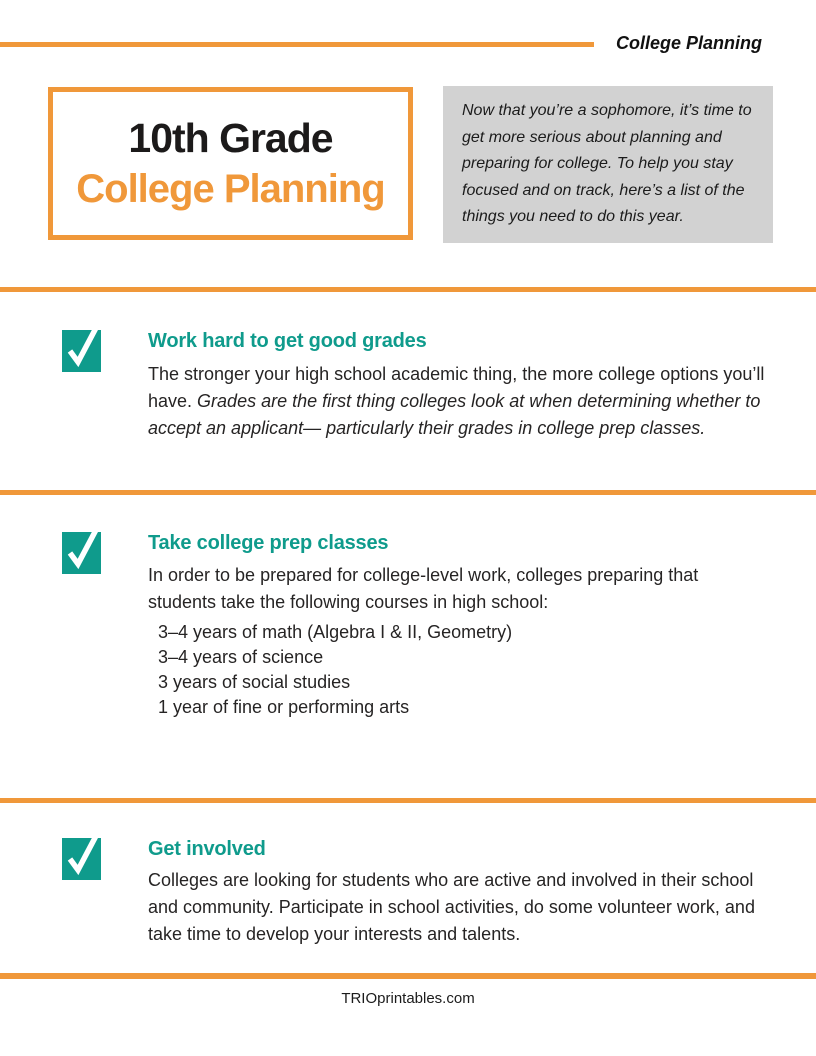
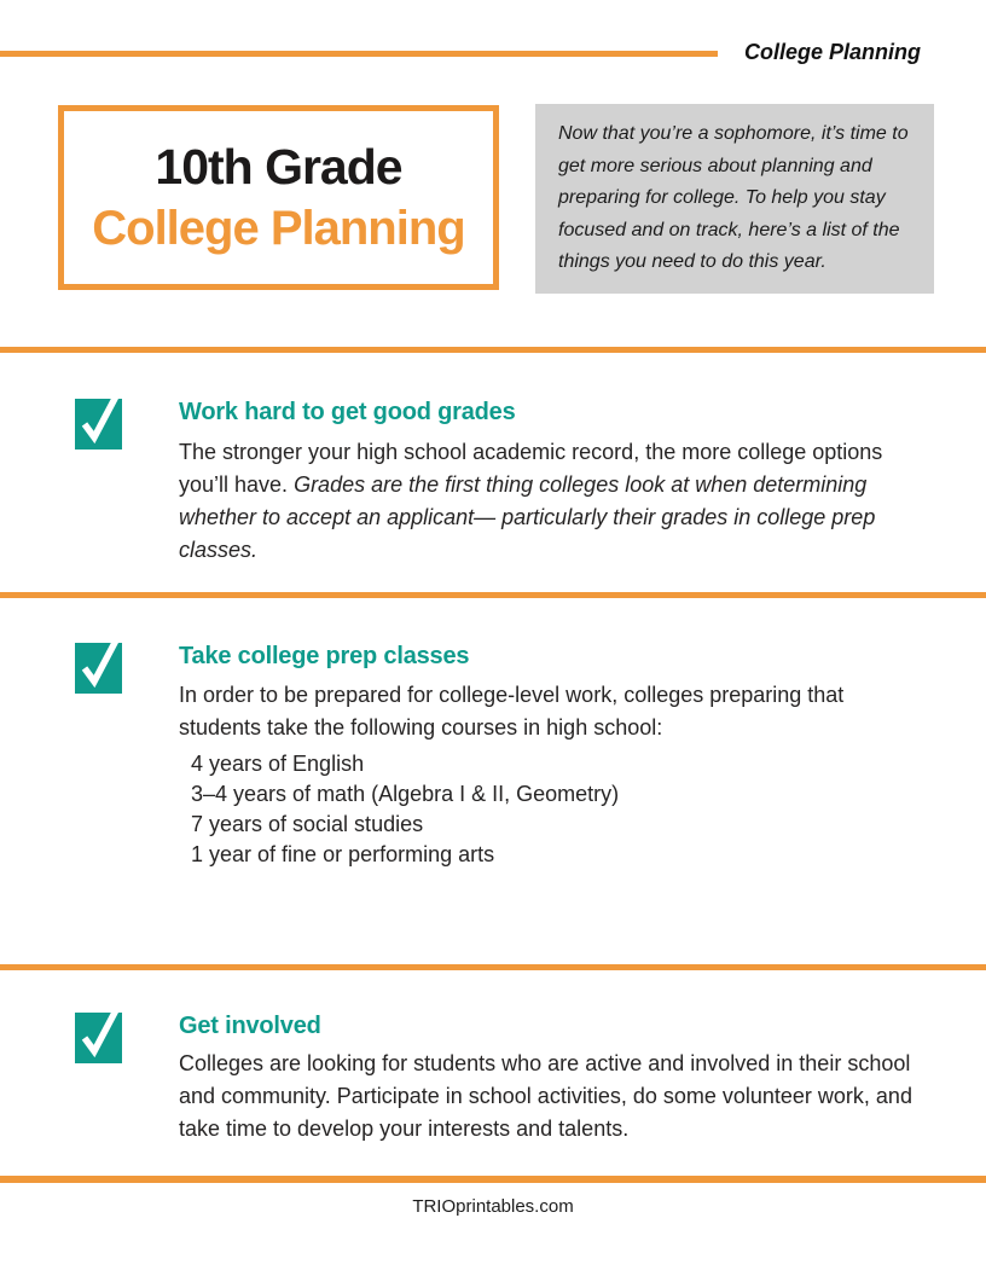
  College Planning
  10th Grade
  College Planning
  Now that you’re a sophomore, it’s time to get more serious about planning and preparing for college. To help you stay focused and on track, here’s a list of the things you need to do this year.
  Work hard to get good grades
- The stronger your high school academic thing, the more college options you’ll have. Grades are the first thing colleges look at when determining whether to accept an applicant— particularly their grades in college prep classes.
+ The stronger your high school academic record, the more college options you’ll have. Grades are the first thing colleges look at when determining whether to accept an applicant— particularly their grades in college prep classes.
  Take college prep classes
  In order to be prepared for college-level work, colleges preparing that students take the following courses in high school:
+ 4 years of English
  3–4 years of math (Algebra I & II, Geometry)
- 3–4 years of science
- 3 years of social studies
+ 7 years of social studies
  1 year of fine or performing arts
  Get involved
  Colleges are looking for students who are active and involved in their school and community. Participate in school activities, do some volunteer work, and take time to develop your interests and talents.
  TRIOprintables.com
